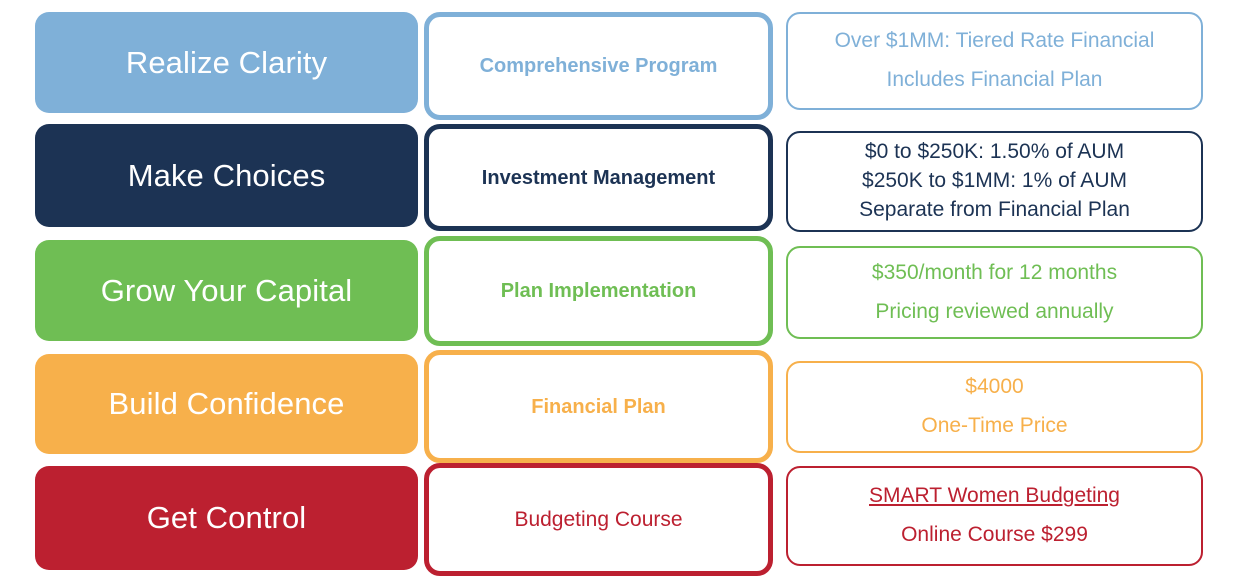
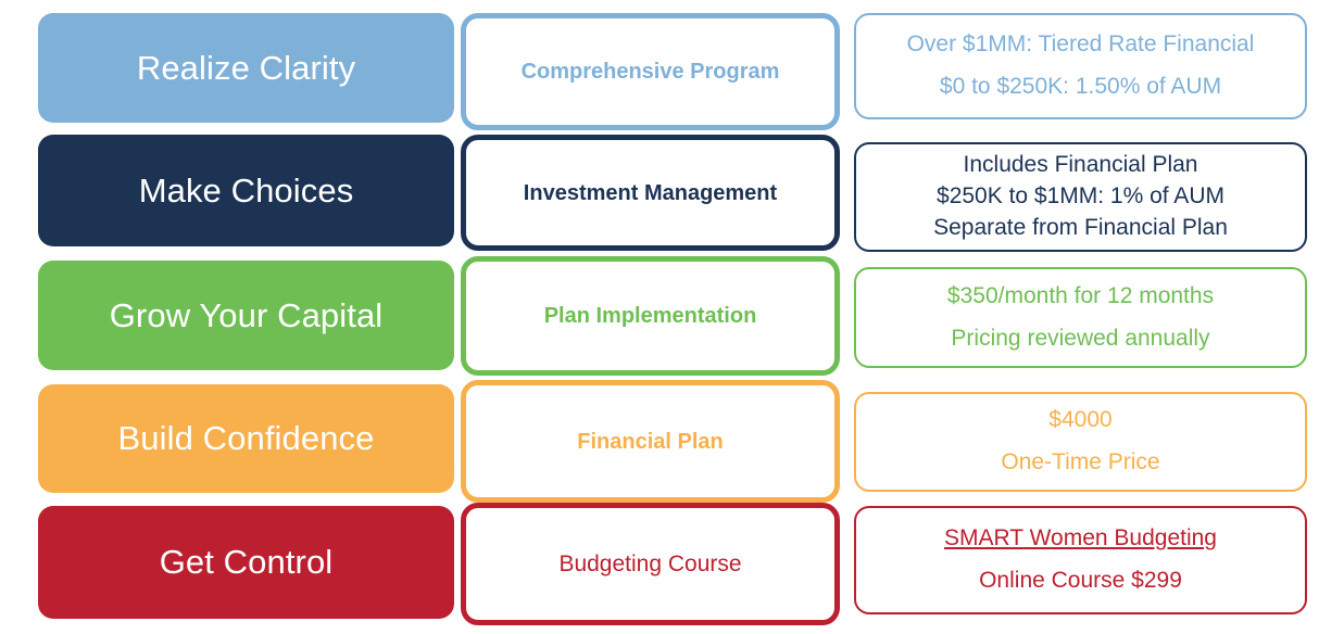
  Realize Clarity
  Comprehensive Program
  Over $1MM: Tiered Rate Financial
- Includes Financial Plan
+ $0 to $250K: 1.50% of AUM
  Make Choices
  Investment Management
- $0 to $250K: 1.50% of AUM
+ Includes Financial Plan
  $250K to $1MM: 1% of AUM
  Separate from Financial Plan
  Grow Your Capital
  Plan Implementation
  $350/month for 12 months
  Pricing reviewed annually
  Build Confidence
  Financial Plan
  $4000
  One-Time Price
  Get Control
  Budgeting Course
  SMART Women Budgeting
  Online Course $299
